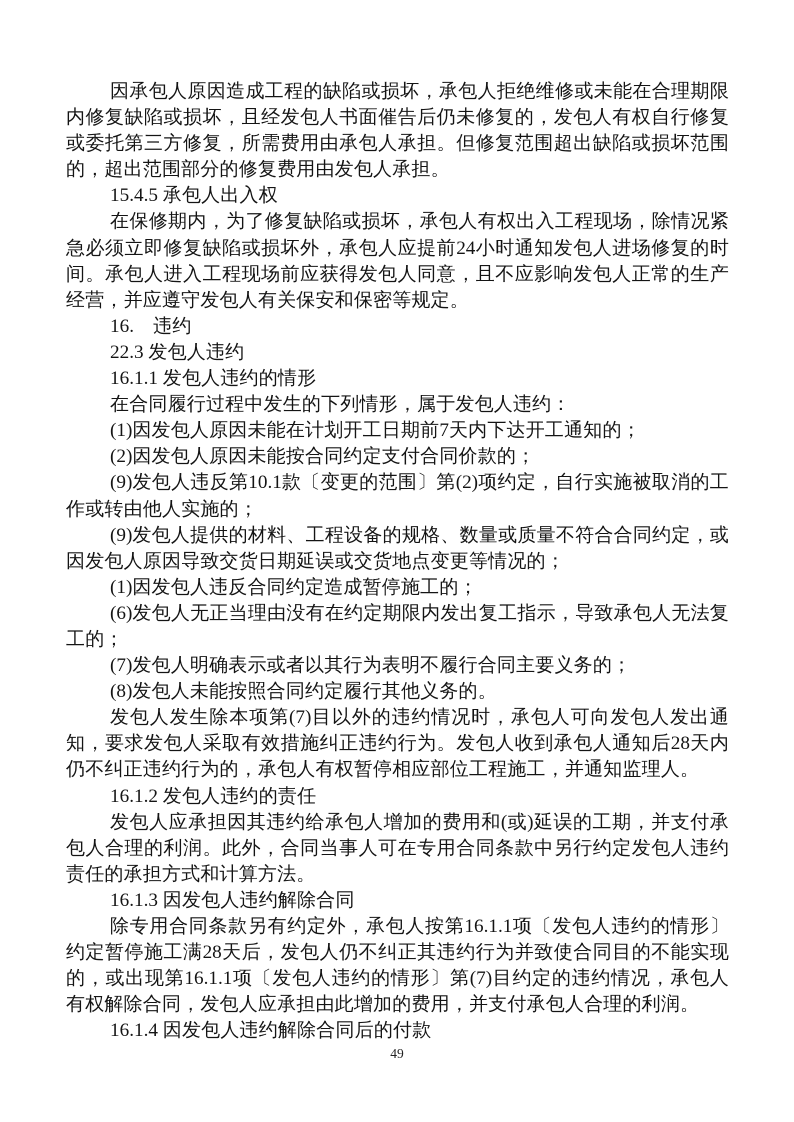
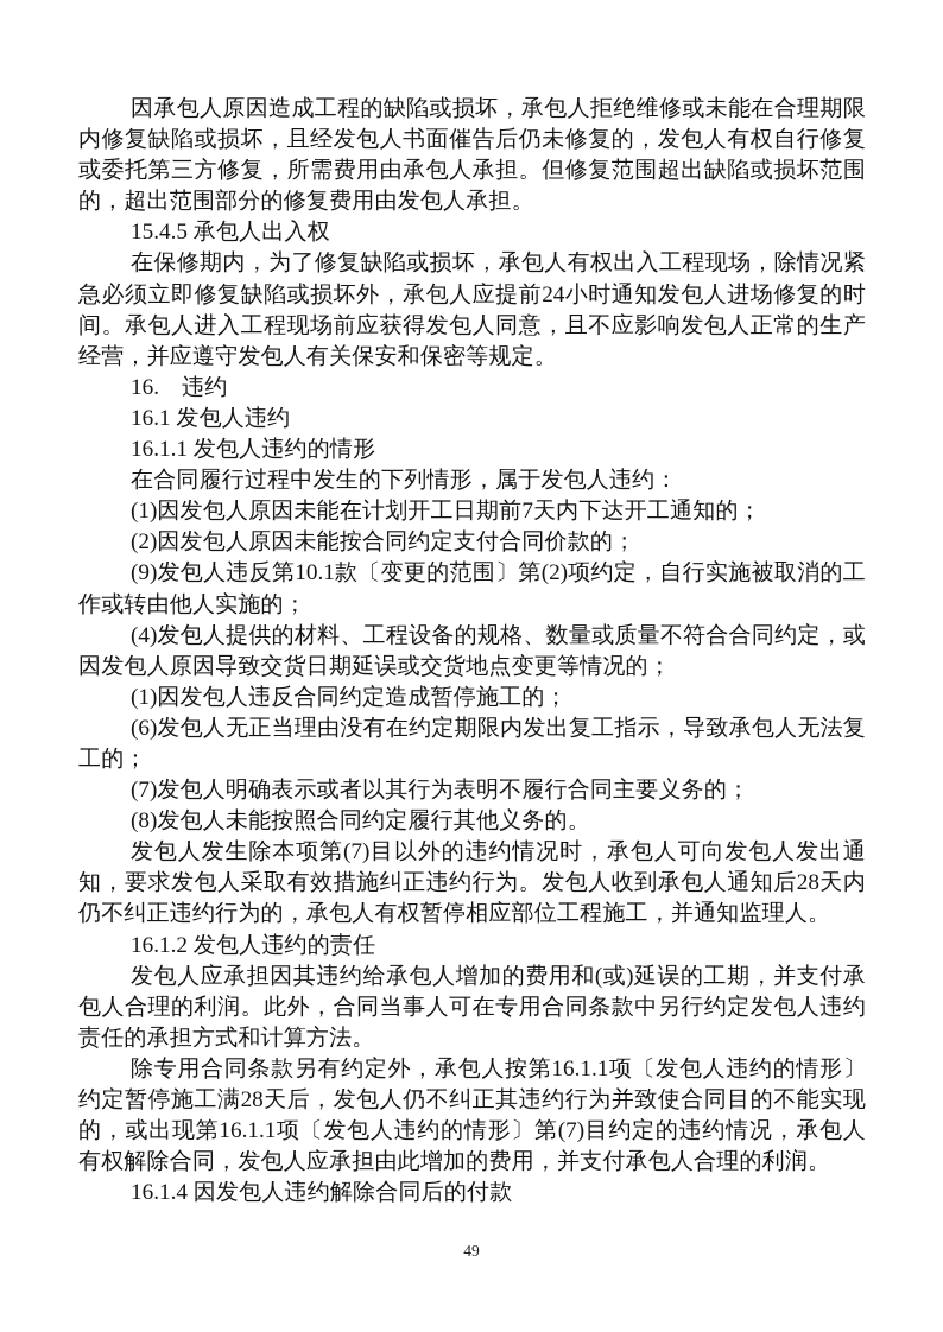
  因承包人原因造成工程的缺陷或损坏，承包人拒绝维修或未能在合理期限内修复缺陷或损坏，且经发包人书面催告后仍未修复的，发包人有权自行修复或委托第三方修复，所需费用由承包人承担。但修复范围超出缺陷或损坏范围的，超出范围部分的修复费用由发包人承担。
  15.4.5 承包人出入权
  在保修期内，为了修复缺陷或损坏，承包人有权出入工程现场，除情况紧急必须立即修复缺陷或损坏外，承包人应提前24小时通知发包人进场修复的时间。承包人进入工程现场前应获得发包人同意，且不应影响发包人正常的生产经营，并应遵守发包人有关保安和保密等规定。
  16. 违约
- 22.3 发包人违约
+ 16.1 发包人违约
  16.1.1 发包人违约的情形
  在合同履行过程中发生的下列情形，属于发包人违约：
  (1)因发包人原因未能在计划开工日期前7天内下达开工通知的；
  (2)因发包人原因未能按合同约定支付合同价款的；
  (9)发包人违反第10.1款〔变更的范围〕第(2)项约定，自行实施被取消的工作或转由他人实施的；
- (9)发包人提供的材料、工程设备的规格、数量或质量不符合合同约定，或因发包人原因导致交货日期延误或交货地点变更等情况的；
+ (4)发包人提供的材料、工程设备的规格、数量或质量不符合合同约定，或因发包人原因导致交货日期延误或交货地点变更等情况的；
  (1)因发包人违反合同约定造成暂停施工的；
  (6)发包人无正当理由没有在约定期限内发出复工指示，导致承包人无法复工的；
  (7)发包人明确表示或者以其行为表明不履行合同主要义务的；
  (8)发包人未能按照合同约定履行其他义务的。
  发包人发生除本项第(7)目以外的违约情况时，承包人可向发包人发出通知，要求发包人采取有效措施纠正违约行为。发包人收到承包人通知后28天内仍不纠正违约行为的，承包人有权暂停相应部位工程施工，并通知监理人。
  16.1.2 发包人违约的责任
  发包人应承担因其违约给承包人增加的费用和(或)延误的工期，并支付承包人合理的利润。此外，合同当事人可在专用合同条款中另行约定发包人违约责任的承担方式和计算方法。
- 16.1.3 因发包人违约解除合同
  除专用合同条款另有约定外，承包人按第16.1.1项〔发包人违约的情形〕约定暂停施工满28天后，发包人仍不纠正其违约行为并致使合同目的不能实现的，或出现第16.1.1项〔发包人违约的情形〕第(7)目约定的违约情况，承包人有权解除合同，发包人应承担由此增加的费用，并支付承包人合理的利润。
  16.1.4 因发包人违约解除合同后的付款
  49
